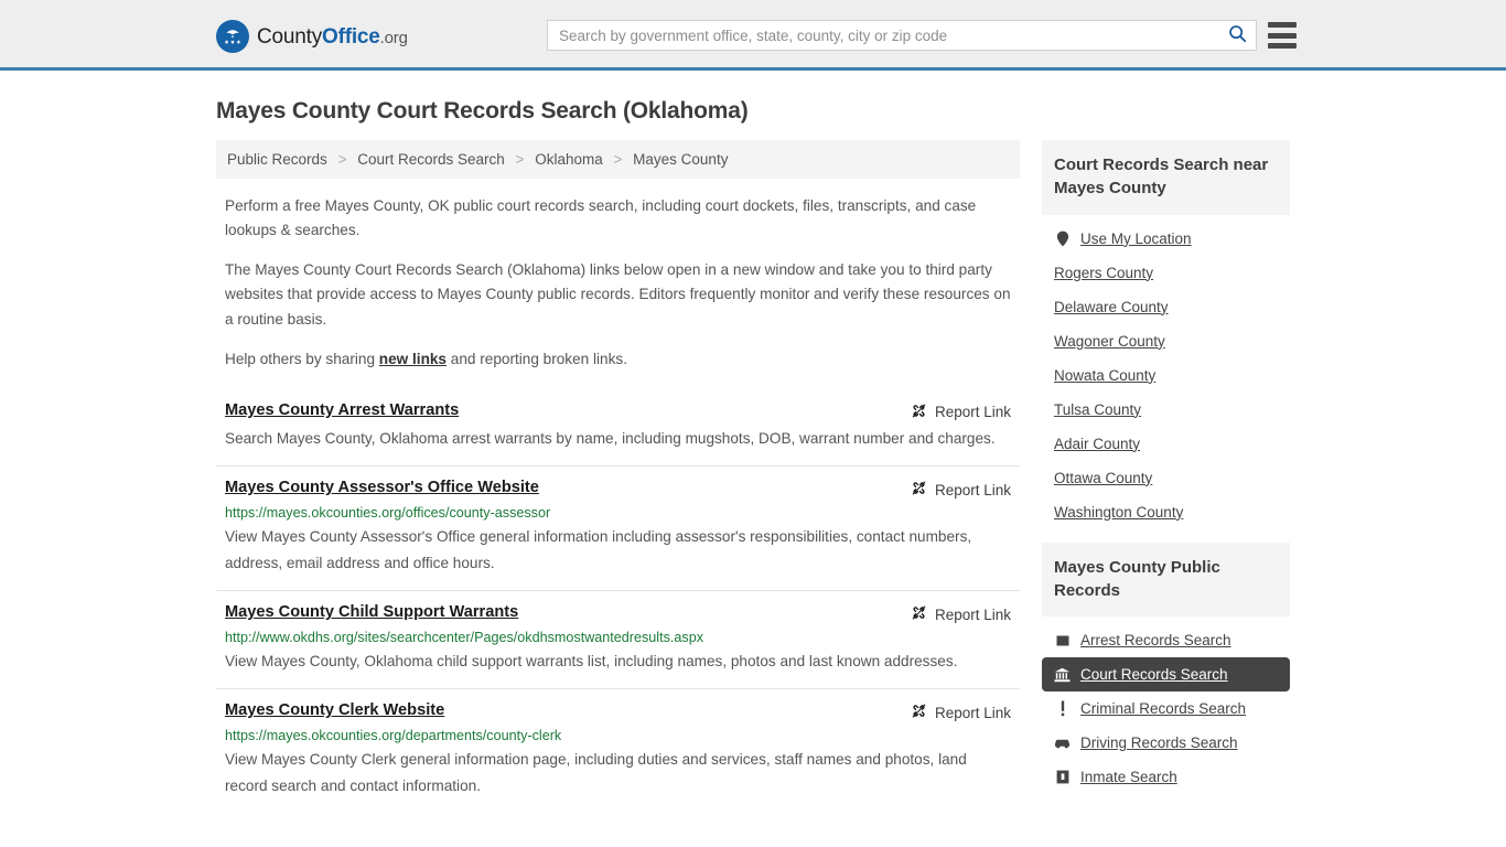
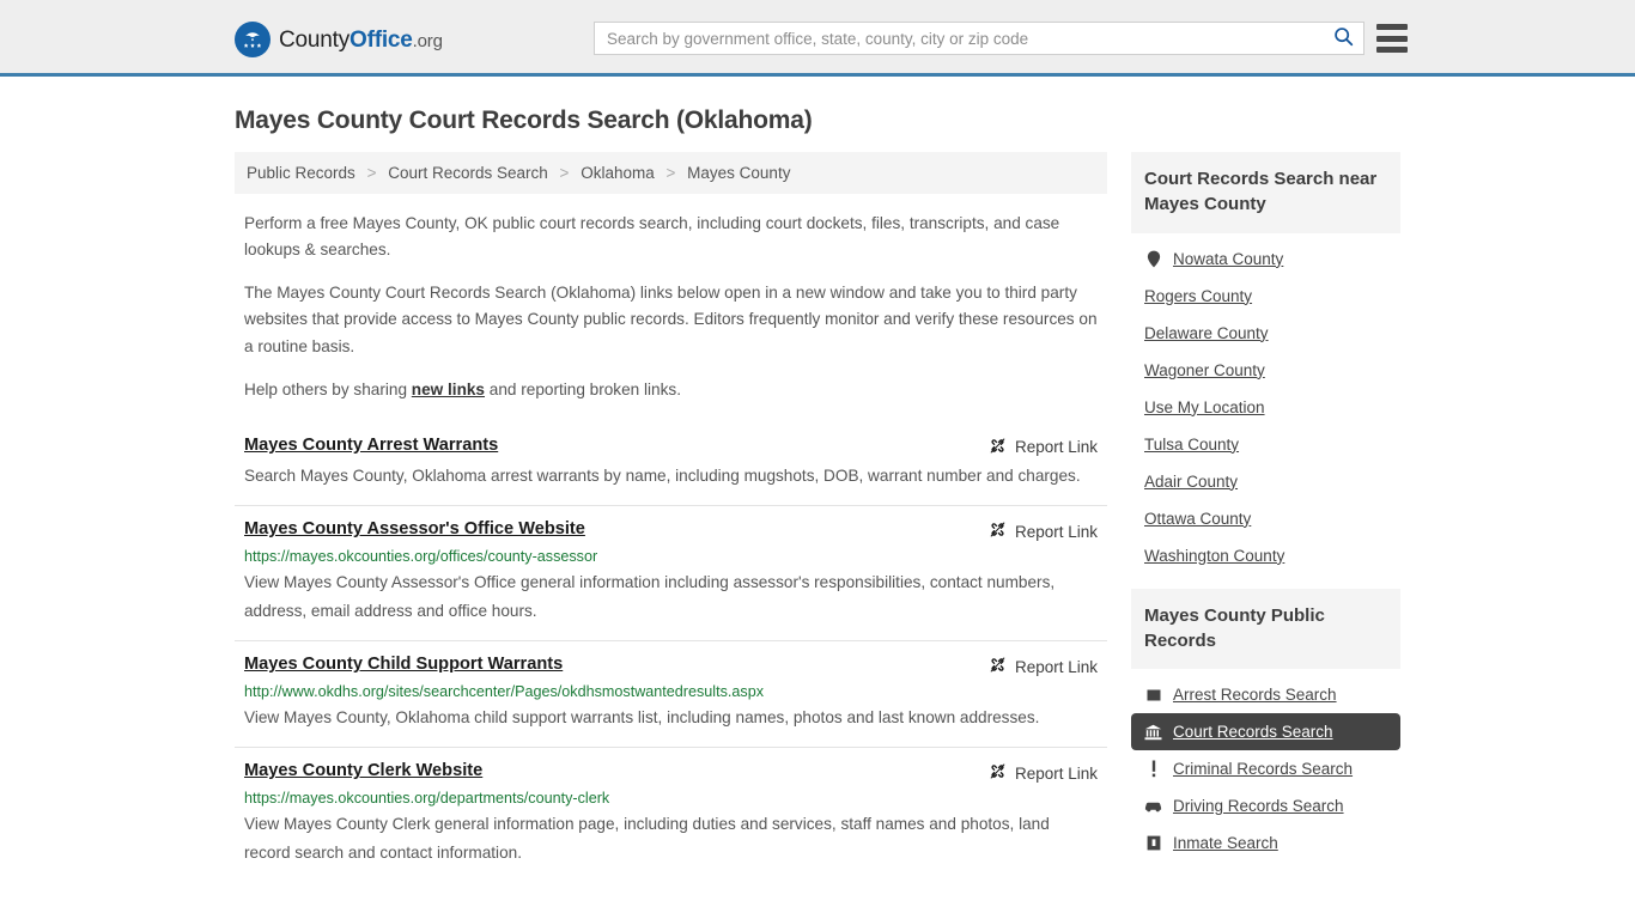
  CountyOffice.org
  Search by government office, state, county, city or zip code
  Mayes County Court Records Search (Oklahoma)
  Public Records > Court Records Search > Oklahoma > Mayes County
  Perform a free Mayes County, OK public court records search, including court dockets, files, transcripts, and case lookups & searches.
  The Mayes County Court Records Search (Oklahoma) links below open in a new window and take you to third party websites that provide access to Mayes County public records. Editors frequently monitor and verify these resources on a routine basis.
  Help others by sharing new links and reporting broken links.
  Mayes County Arrest Warrants
  Report Link
  Search Mayes County, Oklahoma arrest warrants by name, including mugshots, DOB, warrant number and charges.
  Mayes County Assessor's Office Website
  Report Link
  https://mayes.okcounties.org/offices/county-assessor
  View Mayes County Assessor's Office general information including assessor's responsibilities, contact numbers, address, email address and office hours.
  Mayes County Child Support Warrants
  Report Link
  http://www.okdhs.org/sites/searchcenter/Pages/okdhsmostwantedresults.aspx
  View Mayes County, Oklahoma child support warrants list, including names, photos and last known addresses.
  Mayes County Clerk Website
  Report Link
  https://mayes.okcounties.org/departments/county-clerk
  View Mayes County Clerk general information page, including duties and services, staff names and photos, land record search and contact information.
  Court Records Search near Mayes County
- Use My Location
+ Nowata County
  Rogers County
  Delaware County
  Wagoner County
- Nowata County
+ Use My Location
  Tulsa County
  Adair County
  Ottawa County
  Washington County
  Mayes County Public Records
  Arrest Records Search
  Court Records Search
  Criminal Records Search
  Driving Records Search
  Inmate Search
